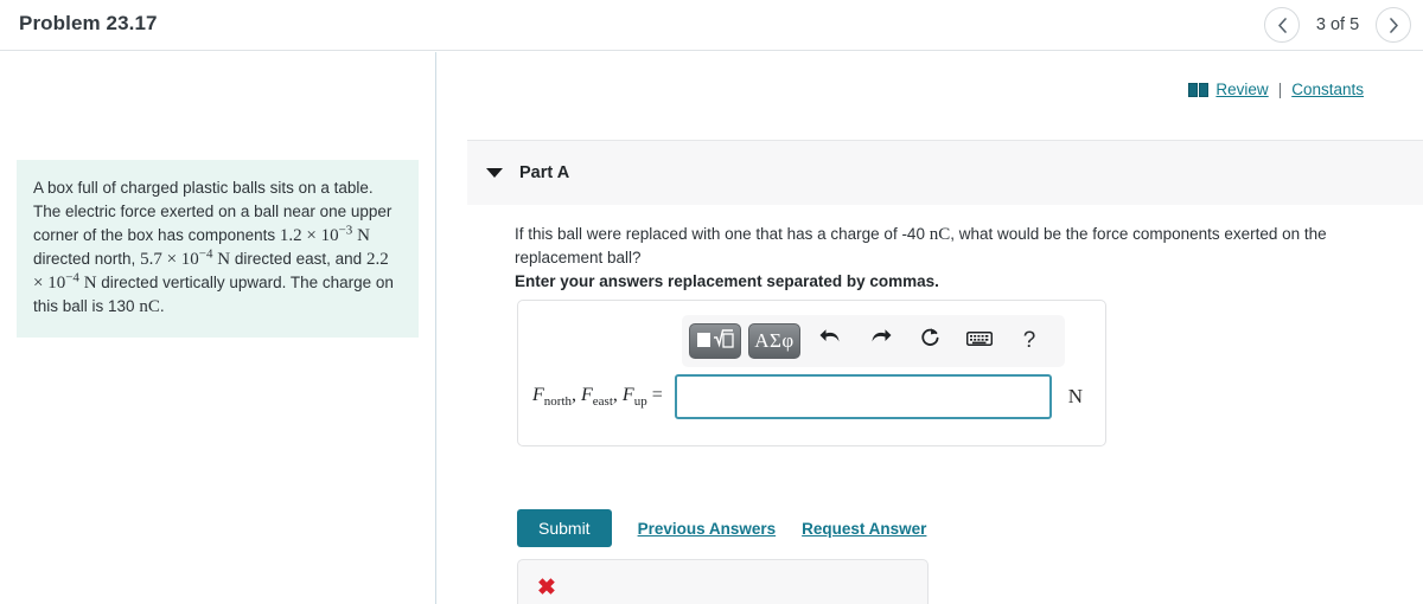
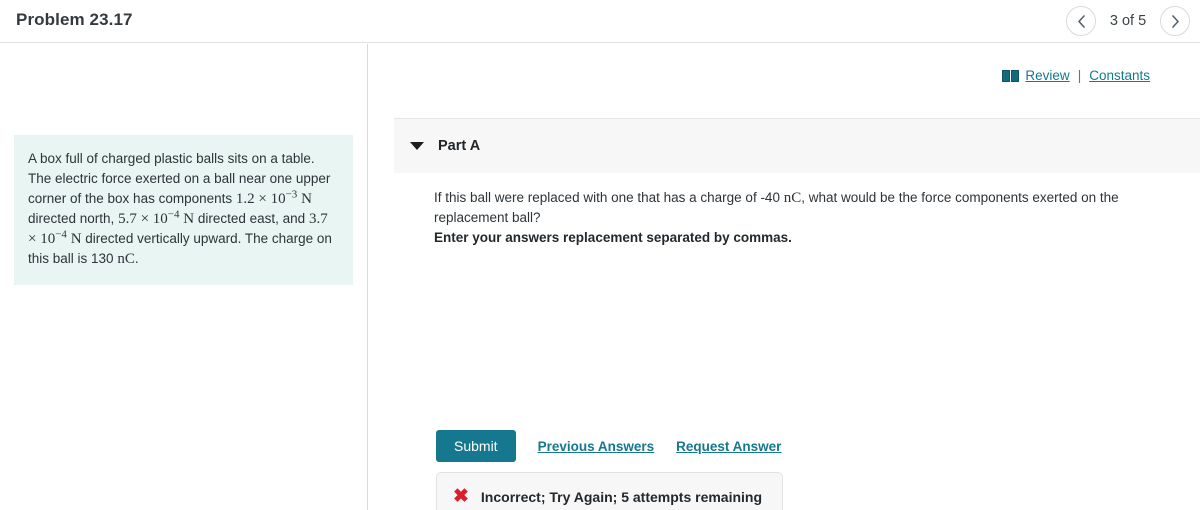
  Problem 23.17
  3 of 5
- A box full of charged plastic balls sits on a table. The electric force exerted on a ball near one upper corner of the box has components 1.2 × 10−3 N directed north, 5.7 × 10−4 N directed east, and 2.2 × 10−4 N directed vertically upward. The charge on this ball is 130 nC.
+ A box full of charged plastic balls sits on a table. The electric force exerted on a ball near one upper corner of the box has components 1.2 × 10−3 N directed north, 5.7 × 10−4 N directed east, and 3.7 × 10−4 N directed vertically upward. The charge on this ball is 130 nC.
  Review
  |
  Constants
  Part A
  If this ball were replaced with one that has a charge of -40 nC, what would be the force components exerted on the replacement ball?
  Enter your answers replacement separated by commas.
- ΑΣφ
- ?
- Fnorth, Feast, Fup =
- N
  Submit
  Previous Answers
  Request Answer
  ✖
+ Incorrect; Try Again; 5 attempts remaining
